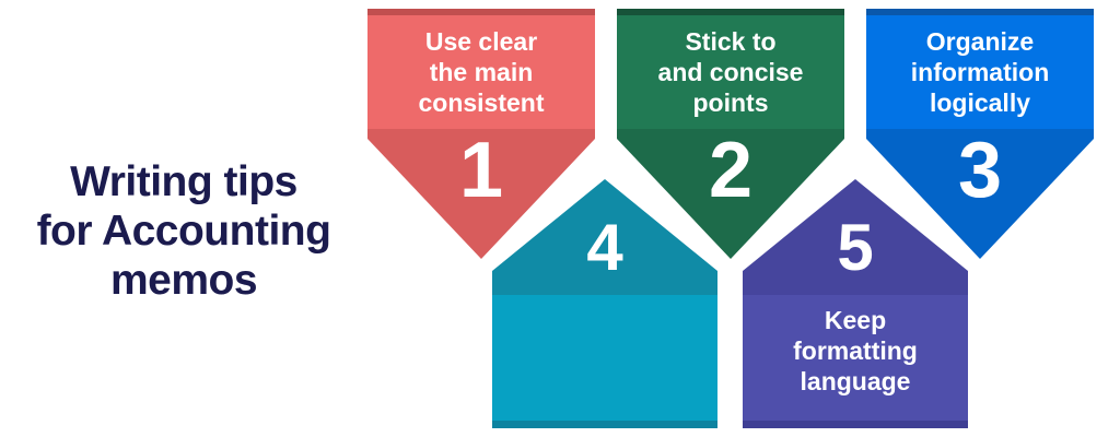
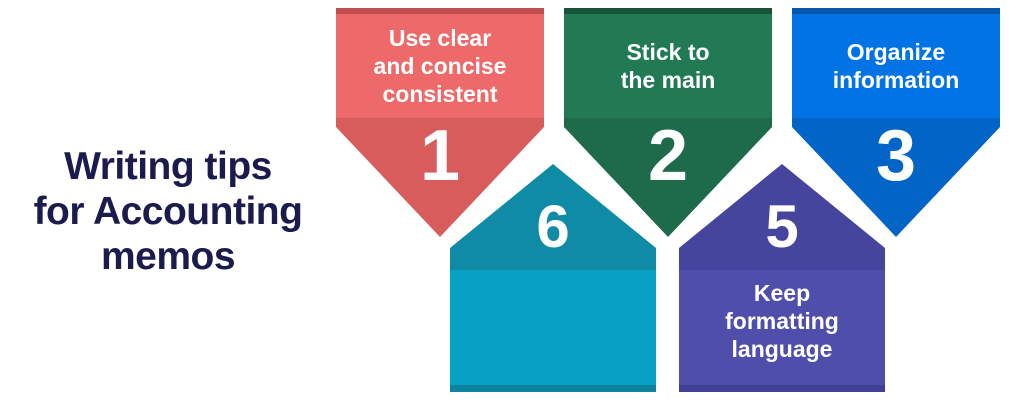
  Writing tips
  for Accounting
  memos
  Use clear
- the main
+ and concise
  consistent
  1
  Stick to
- and concise
+ the main
- points
  2
  Organize
  information
- logically
  3
- 4
+ 6
  5
  Keep
  formatting
  language
